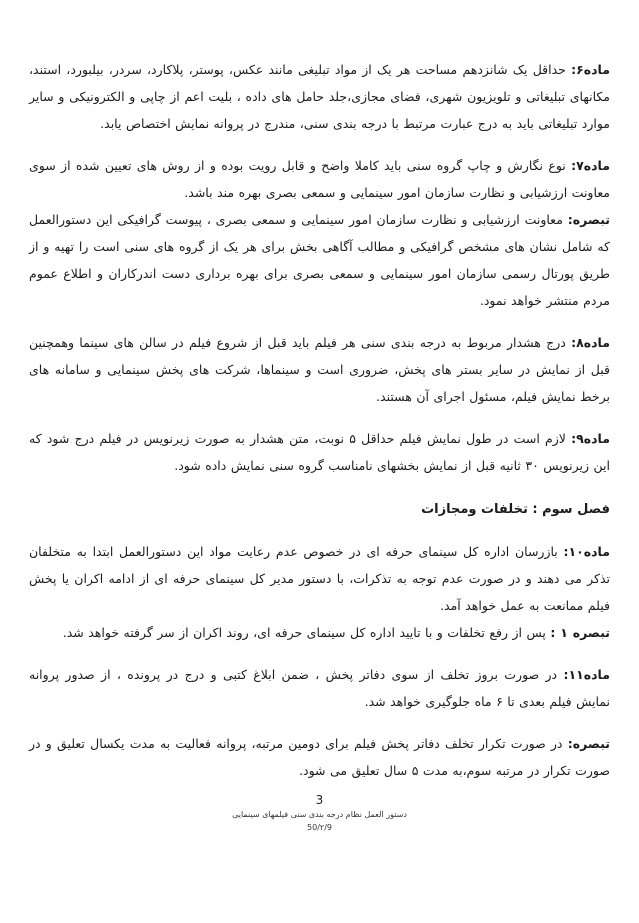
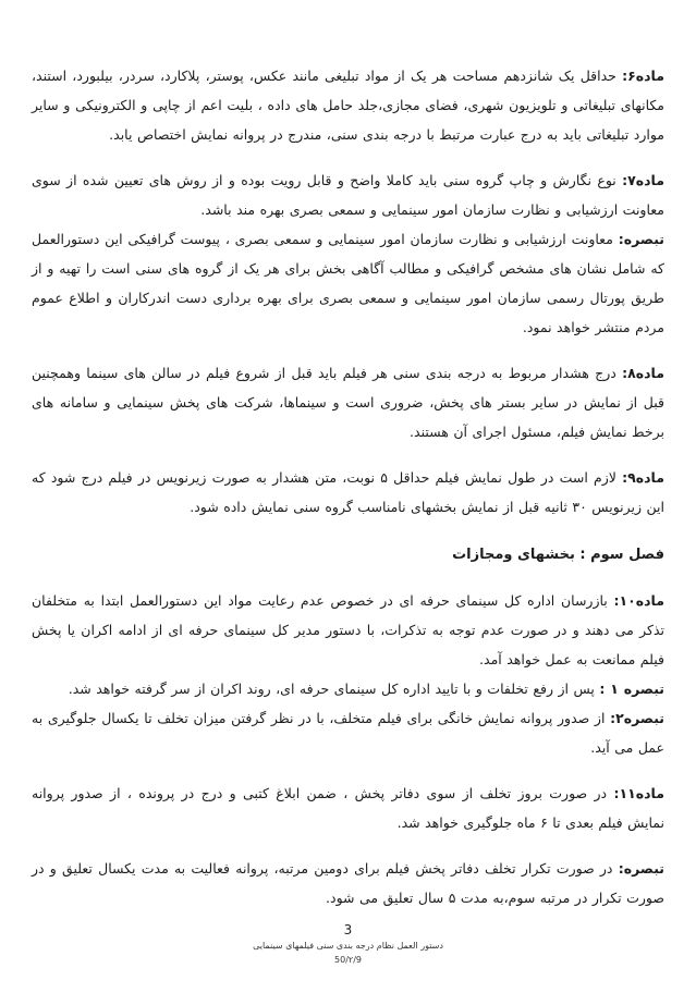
  ماده۶: حداقل یک شانزدهم مساحت هر یک از مواد تبلیغی مانند عکس، پوستر، پلاکارد، سردر، بیلبورد، استند، مکانهای تبلیغاتی و تلویزیون شهری، فضای مجازی،جلد حامل های داده ، بلیت اعم از چاپی و الکترونیکی و سایر موارد تبلیغاتی باید به درج عبارت مرتبط با درجه بندی سنی، مندرج در پروانه نمایش اختصاص یابد.
  ماده۷: نوع نگارش و چاپ گروه سنی باید کاملا واضح و قابل رویت بوده و از روش های تعیین شده از سوی معاونت ارزشیابی و نظارت سازمان امور سینمایی و سمعی بصری بهره مند باشد.
  تبصره: معاونت ارزشیابی و نظارت سازمان امور سینمایی و سمعی بصری ، پیوست گرافیکی این دستورالعمل که شامل نشان های مشخص گرافیکی و مطالب آگاهی بخش برای هر یک از گروه های سنی است را تهیه و از طریق پورتال رسمی سازمان امور سینمایی و سمعی بصری برای بهره برداری دست اندرکاران و اطلاع عموم مردم منتشر خواهد نمود.
  ماده۸: درج هشدار مربوط به درجه بندی سنی هر فیلم باید قبل از شروع فیلم در سالن های سینما وهمچنین قبل از نمایش در سایر بستر های پخش، ضروری است و سینماها، شرکت های پخش سینمایی و سامانه های برخط نمایش فیلم، مسئول اجرای آن هستند.
  ماده۹: لازم است در طول نمایش فیلم حداقل ۵ نوبت، متن هشدار به صورت زیرنویس در فیلم درج شود که این زیرنویس ۳۰ ثانیه قبل از نمایش بخشهای نامناسب گروه سنی نمایش داده شود.
- فصل سوم : تخلفات ومجازات
+ فصل سوم : بخشهای ومجازات
  ماده۱۰: بازرسان اداره کل سینمای حرفه ای در خصوص عدم رعایت مواد این دستورالعمل ابتدا به متخلفان تذکر می دهند و در صورت عدم توجه به تذکرات، با دستور مدیر کل سینمای حرفه ای از ادامه اکران یا پخش فیلم ممانعت به عمل خواهد آمد.
  تبصره ۱ : پس از رفع تخلفات و با تایید اداره کل سینمای حرفه ای، روند اکران از سر گرفته خواهد شد.
+ تبصره۲: از صدور پروانه نمایش خانگی برای فیلم متخلف، با در نظر گرفتن میزان تخلف تا یکسال جلوگیری به عمل می آید.
  ماده۱۱: در صورت بروز تخلف از سوی دفاتر پخش ، ضمن ابلاغ کتبی و درج در پرونده ، از صدور پروانه نمایش فیلم بعدی تا ۶ ماه جلوگیری خواهد شد.
  تبصره: در صورت تکرار تخلف دفاتر پخش فیلم برای دومین مرتبه، پروانه فعالیت به مدت یکسال تعلیق و در صورت تکرار در مرتبه سوم،به مدت ۵ سال تعلیق می شود.
  3
  دستور العمل نظام درجه بندی سنی فیلمهای سینمایی
  50/۲/9
